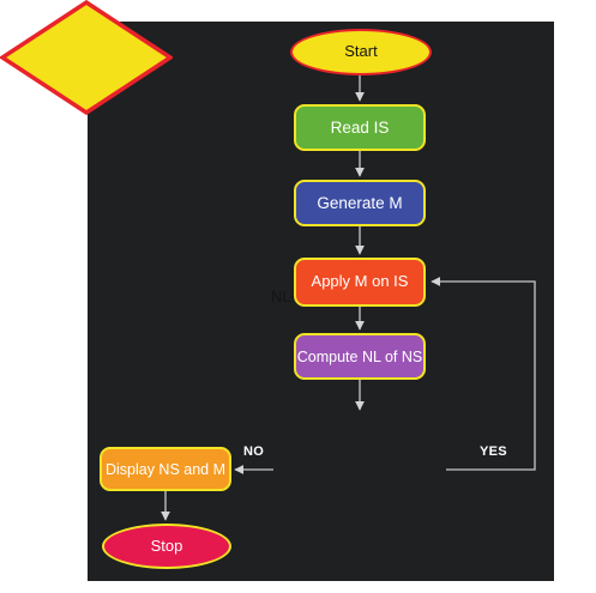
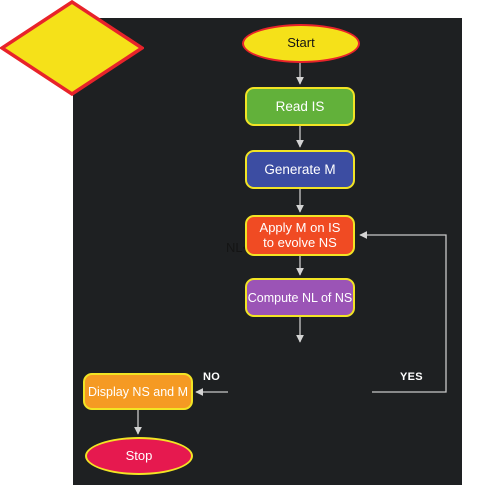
  Start
  Read IS
  Generate M
  Apply M on IS
+ to evolve NS
  Compute NL of NS
  Display NS and M
  Stop
  NO
  YES
